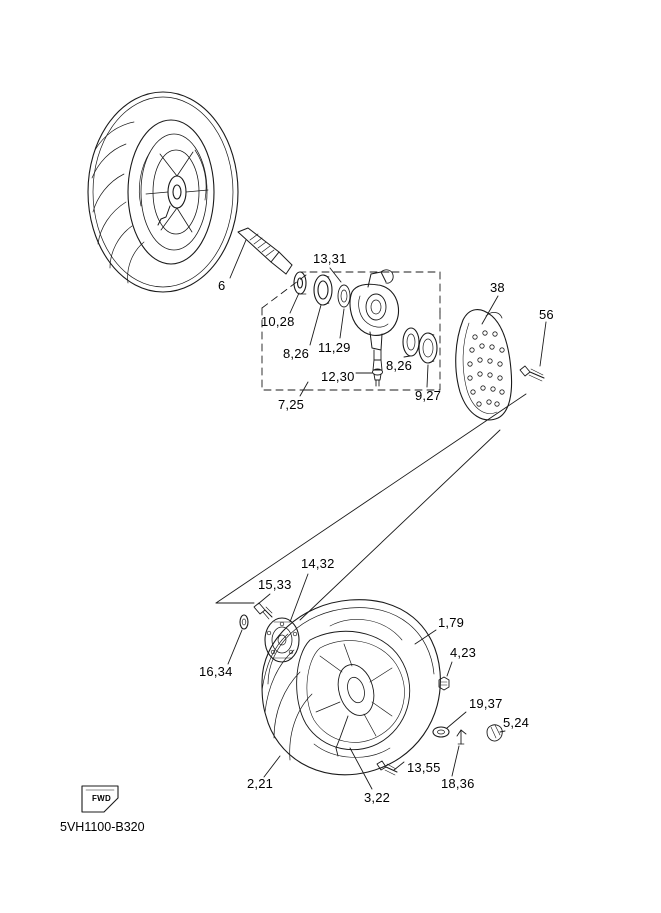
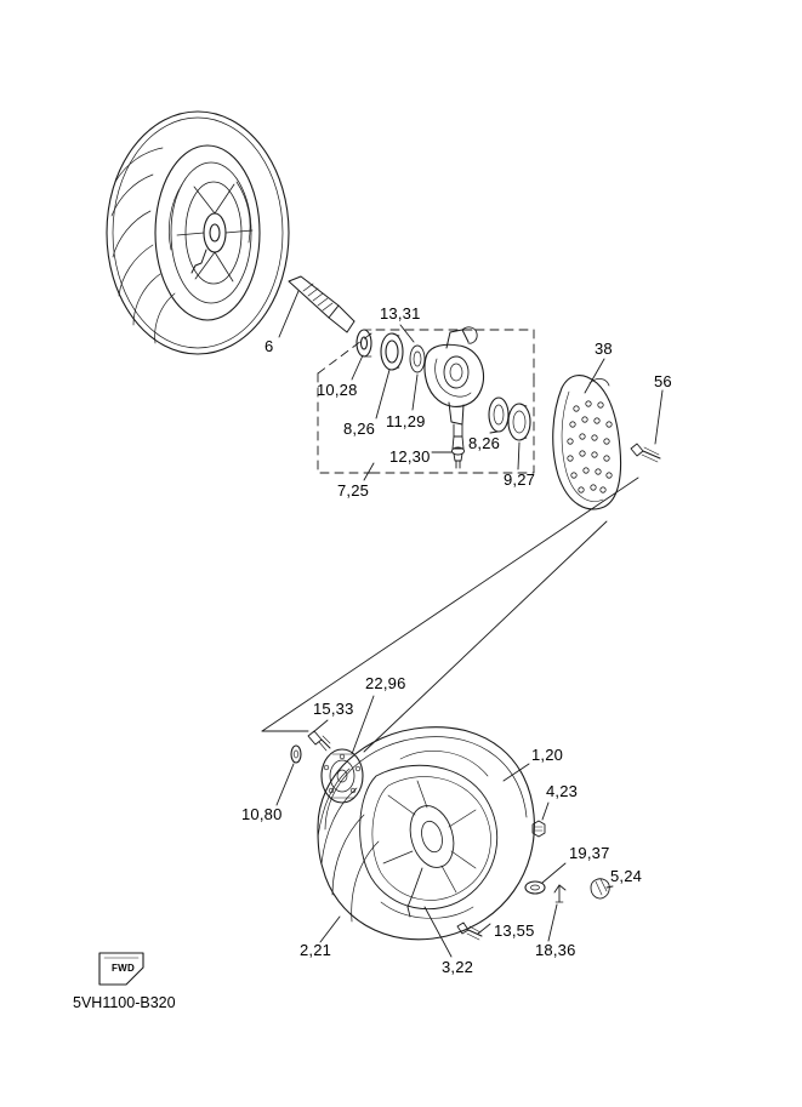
  6
  13,31
  10,28
  8,26
  11,29
  12,30
  7,25
  8,26
  9,27
  38
  56
- 14,32
+ 22,96
  15,33
- 16,34
+ 10,80
- 1,79
+ 1,20
  4,23
  19,37
  5,24
  13,55
  18,36
  2,21
  3,22
  FWD
  5VH1100-B320
